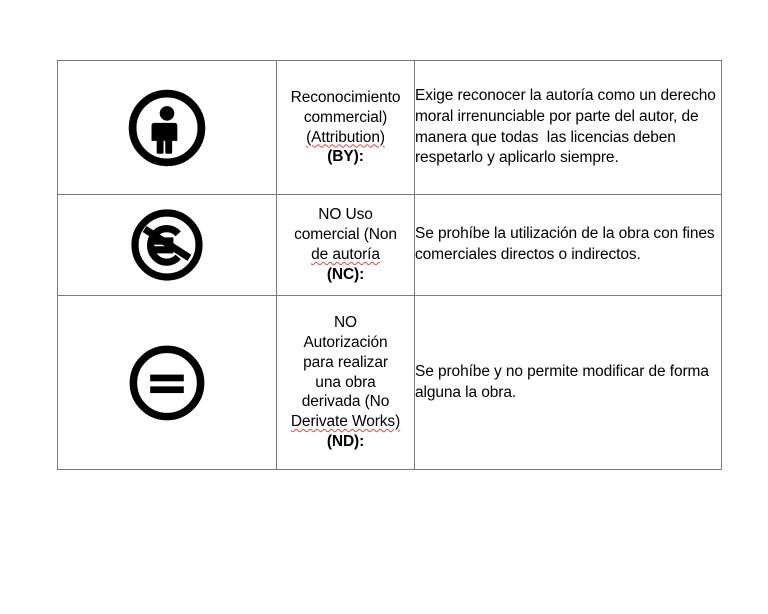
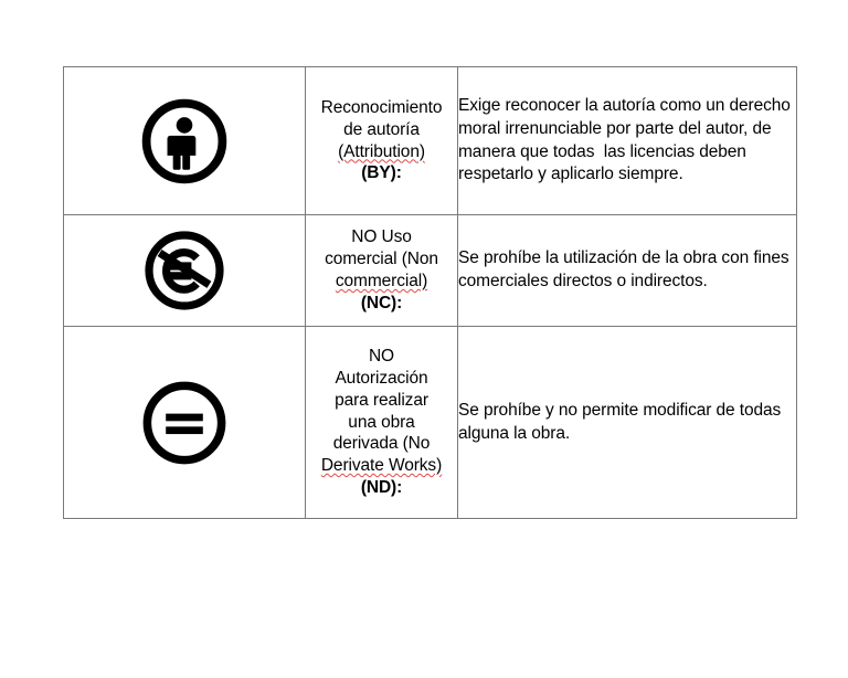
- 	Reconocimiento commercial) (Attribution) (BY):	Exige reconocer la autoría como un derecho moral irrenunciable por parte del autor, de manera que todas las licencias deben respetarlo y aplicarlo siempre.
+ 	Reconocimiento de autoría (Attribution) (BY):	Exige reconocer la autoría como un derecho moral irrenunciable por parte del autor, de manera que todas las licencias deben respetarlo y aplicarlo siempre.
- 	NO Uso comercial (Non de autoría (NC):	Se prohíbe la utilización de la obra con fines comerciales directos o indirectos.
+ 	NO Uso comercial (Non commercial) (NC):	Se prohíbe la utilización de la obra con fines comerciales directos o indirectos.
- 	NO Autorización para realizar una obra derivada (No Derivate Works) (ND):	Se prohíbe y no permite modificar de forma alguna la obra.
+ 	NO Autorización para realizar una obra derivada (No Derivate Works) (ND):	Se prohíbe y no permite modificar de todas alguna la obra.
